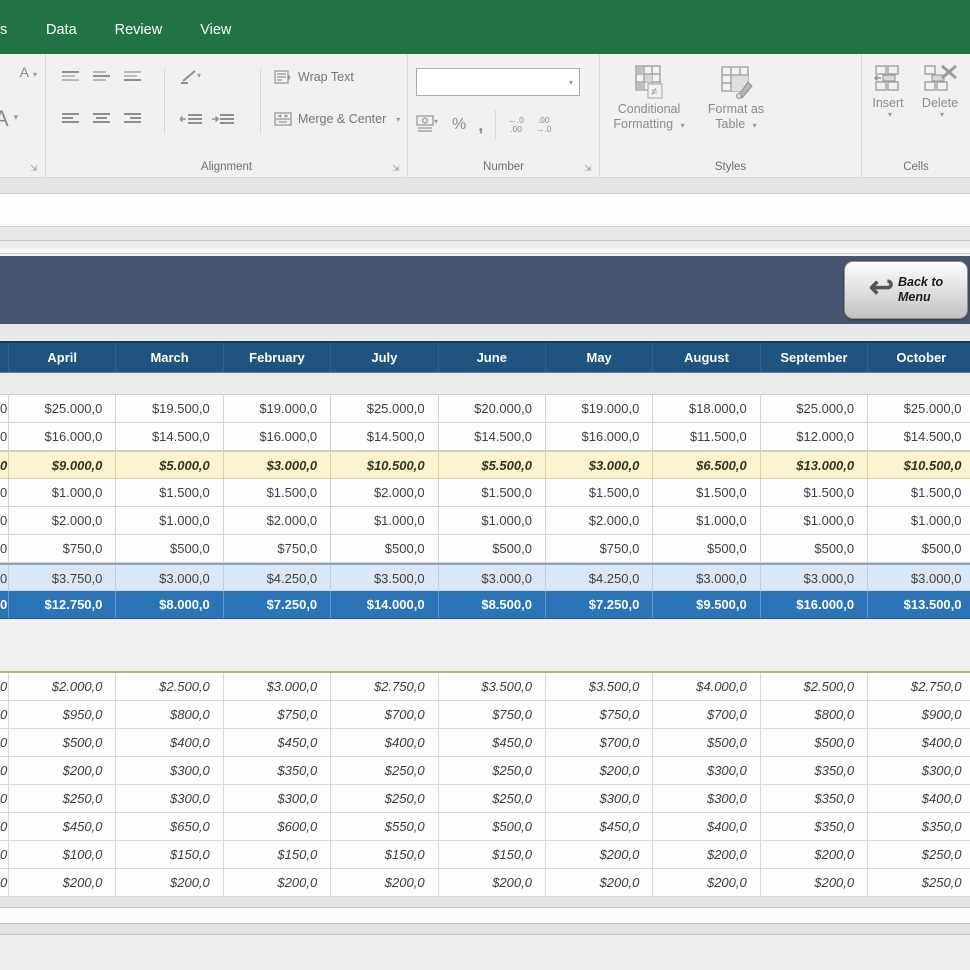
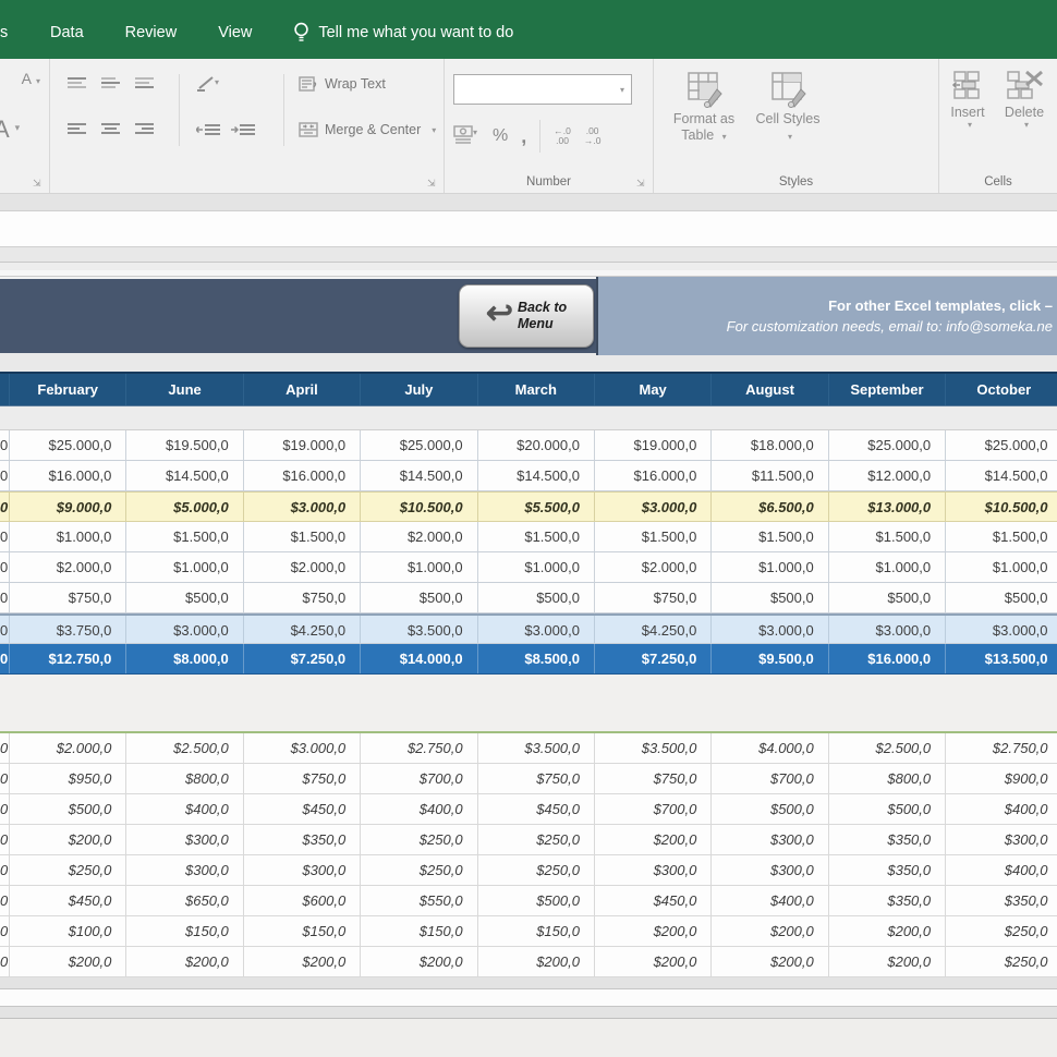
  s
  Data
  Review
  View
+ Tell me what you want to do
  A ▾
  A ▾
  ⇲
  ▾
  Wrap Text
  Merge & Center
  ▾
- Alignment
  ⇲
  ▾
  ▾
  %
  ,
  ←.0
  .00
  .00
  →.0
  Number
  ⇲
- ≠
- Conditional Formatting ▾
  Format as Table ▾
+ Cell Styles ▾
  Styles
  Insert
  ▾
  Delete
  ▾
  Cells
  ↩
  Back to
  Menu
+ For other Excel templates, click –
+ For customization needs, email to: info@someka.ne
- April
+ February
- March
+ June
- February
+ April
  July
- June
+ March
  May
  August
  September
  October
  0
  $25.000,0
  $19.500,0
  $19.000,0
  $25.000,0
  $20.000,0
  $19.000,0
  $18.000,0
  $25.000,0
  $25.000,0
  0
  $16.000,0
  $14.500,0
  $16.000,0
  $14.500,0
  $14.500,0
  $16.000,0
  $11.500,0
  $12.000,0
  $14.500,0
  0
  $9.000,0
  $5.000,0
  $3.000,0
  $10.500,0
  $5.500,0
  $3.000,0
  $6.500,0
  $13.000,0
  $10.500,0
  0
  $1.000,0
  $1.500,0
  $1.500,0
  $2.000,0
  $1.500,0
  $1.500,0
  $1.500,0
  $1.500,0
  $1.500,0
  0
  $2.000,0
  $1.000,0
  $2.000,0
  $1.000,0
  $1.000,0
  $2.000,0
  $1.000,0
  $1.000,0
  $1.000,0
  0
  $750,0
  $500,0
  $750,0
  $500,0
  $500,0
  $750,0
  $500,0
  $500,0
  $500,0
  0
  $3.750,0
  $3.000,0
  $4.250,0
  $3.500,0
  $3.000,0
  $4.250,0
  $3.000,0
  $3.000,0
  $3.000,0
  0
  $12.750,0
  $8.000,0
  $7.250,0
  $14.000,0
  $8.500,0
  $7.250,0
  $9.500,0
  $16.000,0
  $13.500,0
  0
  $2.000,0
  $2.500,0
  $3.000,0
  $2.750,0
  $3.500,0
  $3.500,0
  $4.000,0
  $2.500,0
  $2.750,0
  0
  $950,0
  $800,0
  $750,0
  $700,0
  $750,0
  $750,0
  $700,0
  $800,0
  $900,0
  0
  $500,0
  $400,0
  $450,0
  $400,0
  $450,0
  $700,0
  $500,0
  $500,0
  $400,0
  0
  $200,0
  $300,0
  $350,0
  $250,0
  $250,0
  $200,0
  $300,0
  $350,0
  $300,0
  0
  $250,0
  $300,0
  $300,0
  $250,0
  $250,0
  $300,0
  $300,0
  $350,0
  $400,0
  0
  $450,0
  $650,0
  $600,0
  $550,0
  $500,0
  $450,0
  $400,0
  $350,0
  $350,0
  0
  $100,0
  $150,0
  $150,0
  $150,0
  $150,0
  $200,0
  $200,0
  $200,0
  $250,0
  0
  $200,0
  $200,0
  $200,0
  $200,0
  $200,0
  $200,0
  $200,0
  $200,0
  $250,0
